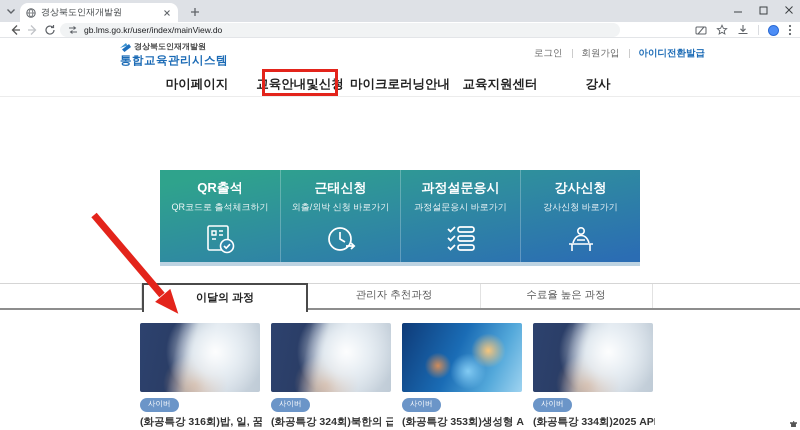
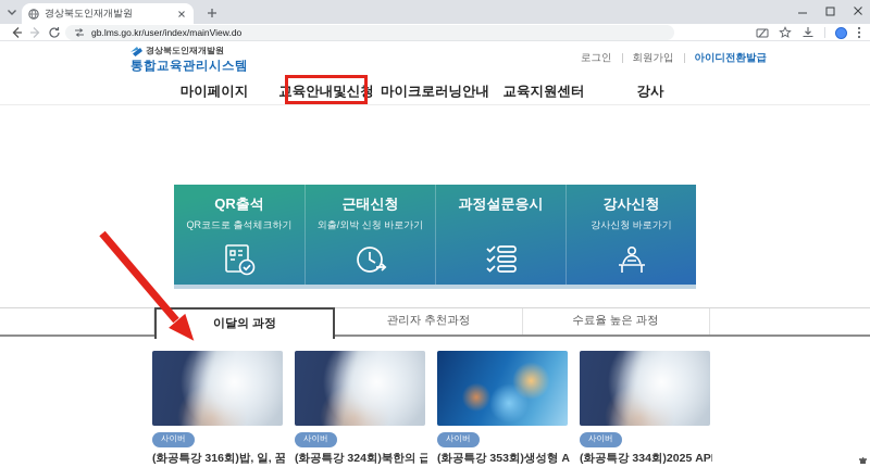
  경상북도인재개발원
  gb.lms.go.kr/user/index/mainView.do
  경상북도인재개발원
  통합교육관리시스템
  로그인
  회원가입
  아이디전환발급
  마이페이지
  교육안내및신청
  마이크로러닝안내
  교육지원센터
  강사
  QR출석
  QR코드로 출석체크하기
  근태신청
  외출/외박 신청 바로가기
  과정설문응시
- 과정설문응시 바로가기
  강사신청
  강사신청 바로가기
  이달의 과정
  관리자 추천과정
  수료율 높은 과정
  사이버
  (화공특강 316회)밥, 일, 꿈
  사이버
  (화공특강 324회)북한의 급
  사이버
  (화공특강 353회)생성형 A
  사이버
  (화공특강 334회)2025 AP
